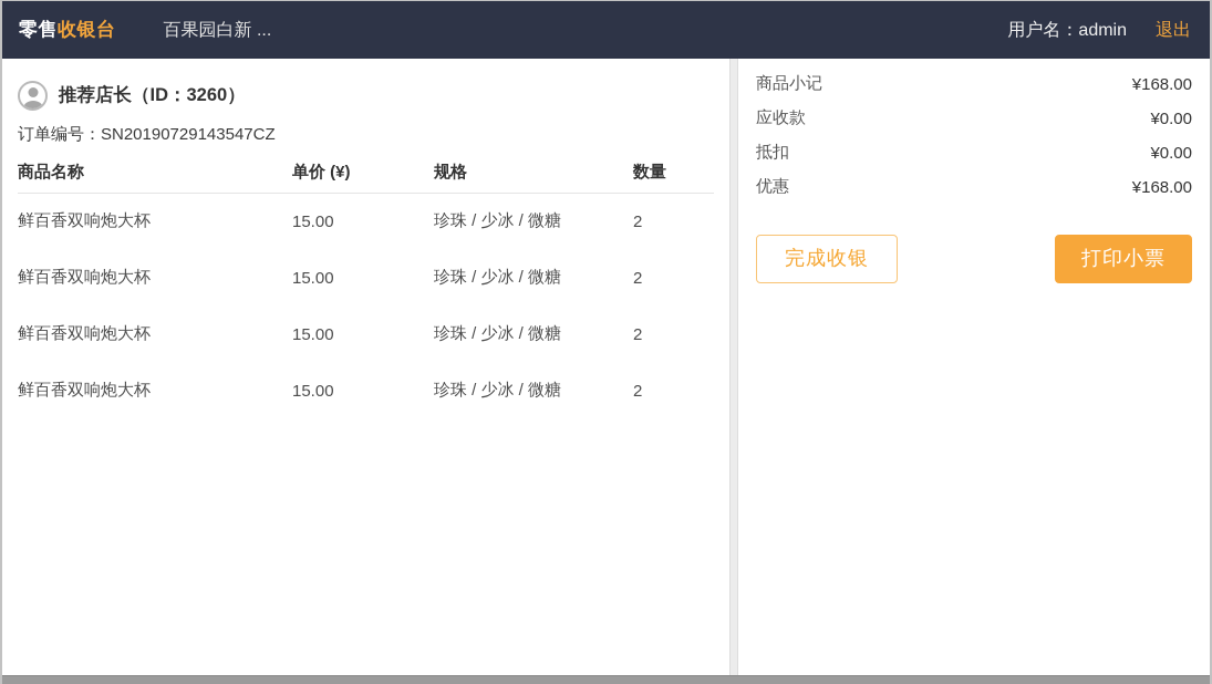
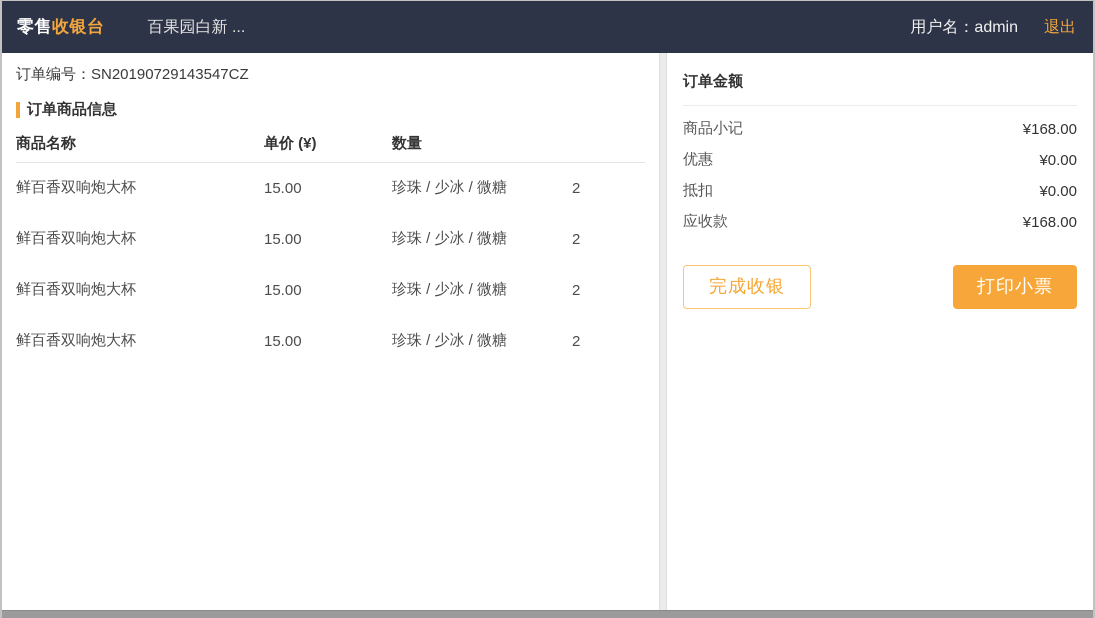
  零售收银台
  百果园白新 ...
  用户名：admin
  退出
- 推荐店长（ID：3260）
  订单编号：SN20190729143547CZ
+ 订单商品信息
  商品名称
  单价 (¥)
- 规格
  数量
  鲜百香双响炮大杯
  15.00
  珍珠 / 少冰 / 微糖
  2
  鲜百香双响炮大杯
  15.00
  珍珠 / 少冰 / 微糖
  2
  鲜百香双响炮大杯
  15.00
  珍珠 / 少冰 / 微糖
  2
  鲜百香双响炮大杯
  15.00
  珍珠 / 少冰 / 微糖
  2
+ 订单金额
  商品小记
  ¥168.00
- 应收款
+ 优惠
  ¥0.00
  抵扣
  ¥0.00
- 优惠
+ 应收款
  ¥168.00
  完成收银
  打印小票
